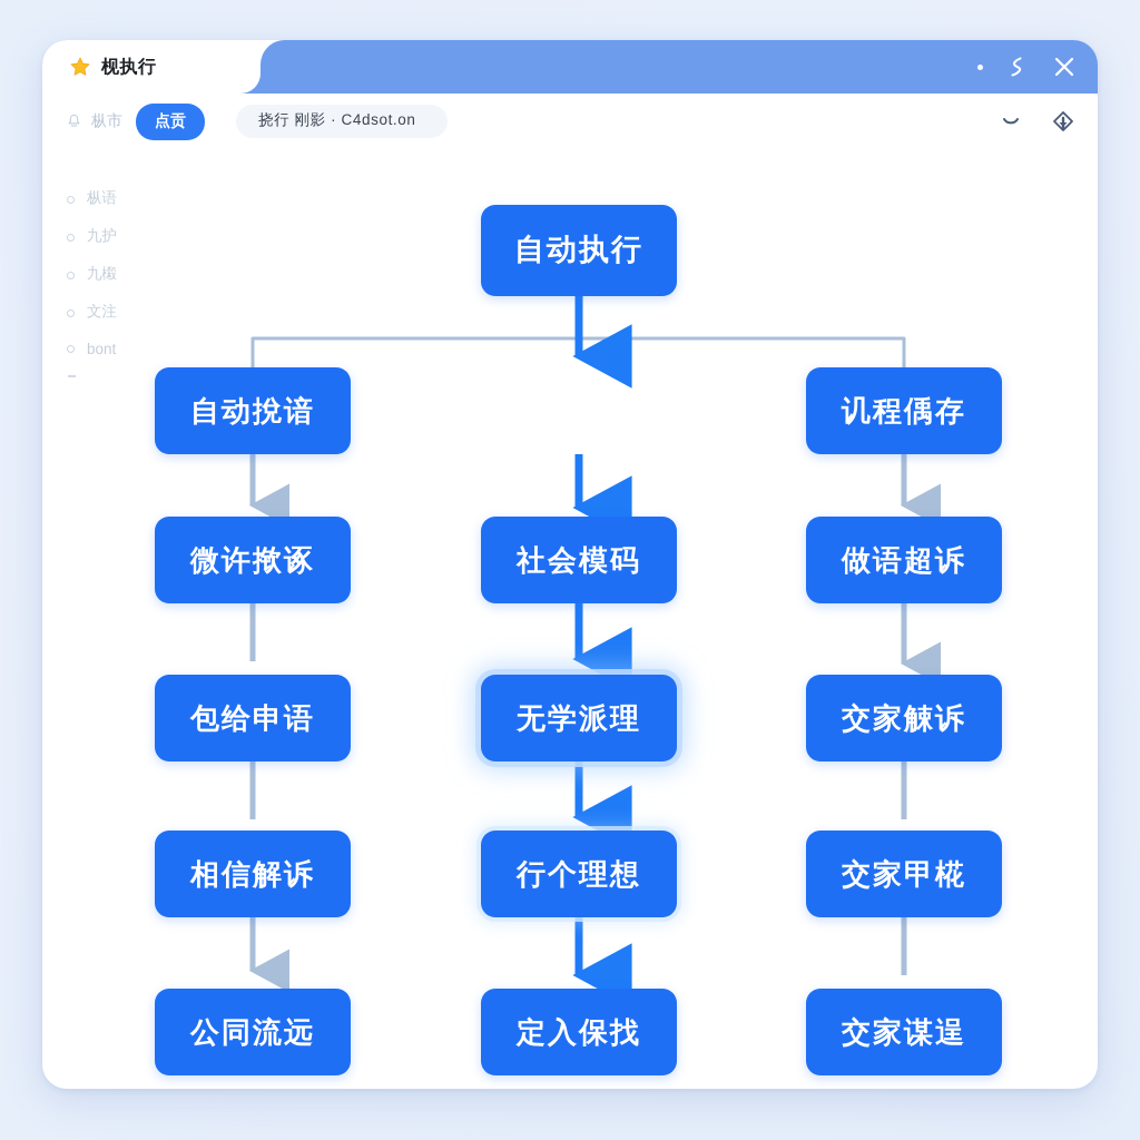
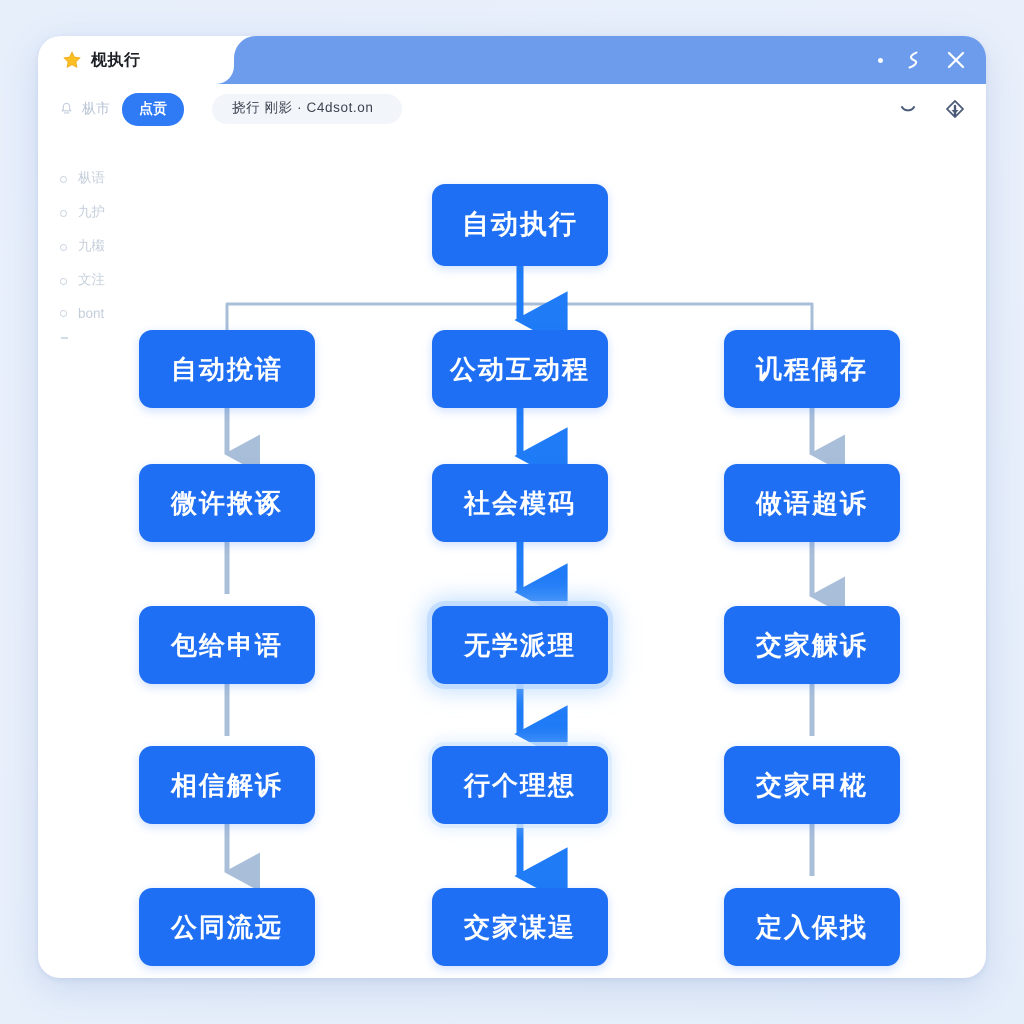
  枧执行
  枞市
  点贡
  挠行 刚影 · C4dsot.on
  枞语
  九护
  九樧
  文注
  bont
  自动执行
  自动挩谙
  微许揿诼
  包给申语
  相信解诉
  公同流远
+ 公动互动程
  社会模码
  无学派理
  行个理想
- 定入保找
+ 交家谋逞
  讥程偊存
  做语超诉
  交家觫诉
  交家甲椛
- 交家谋逞
+ 定入保找
